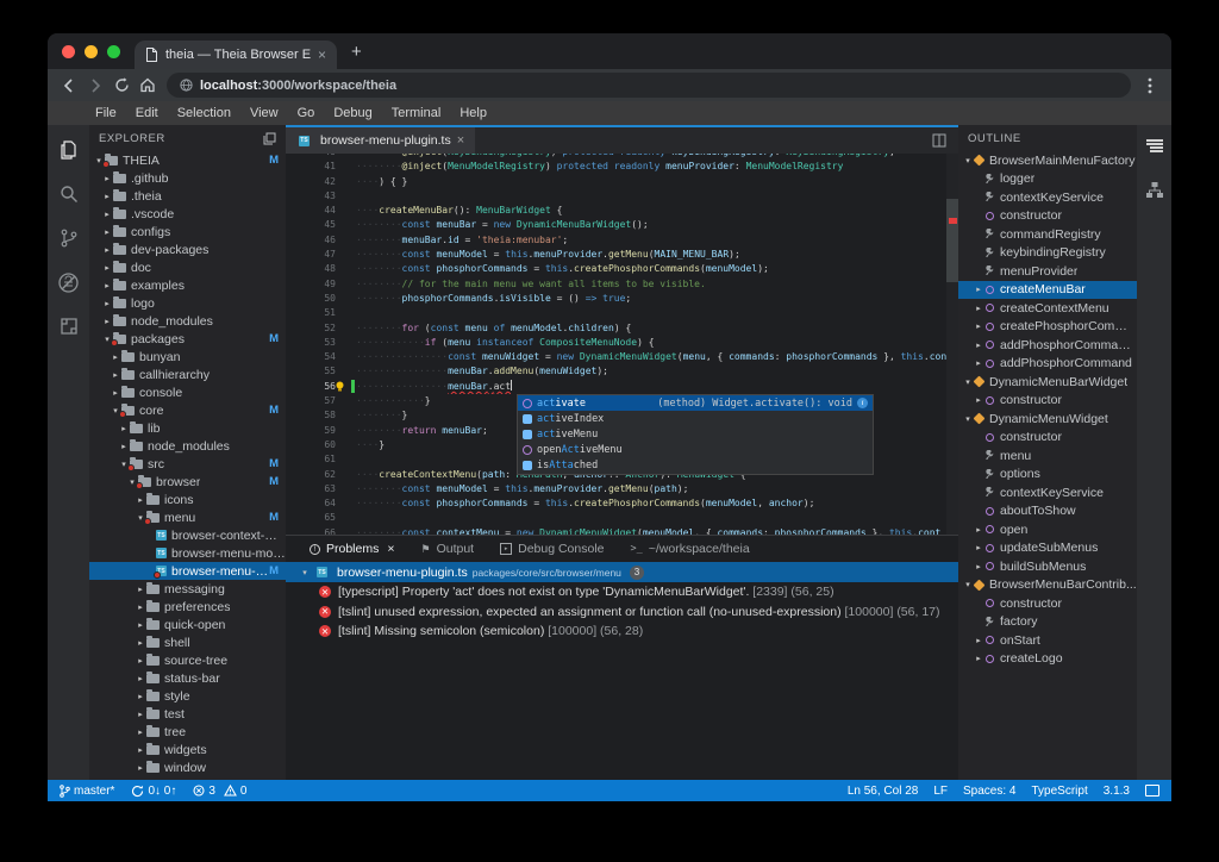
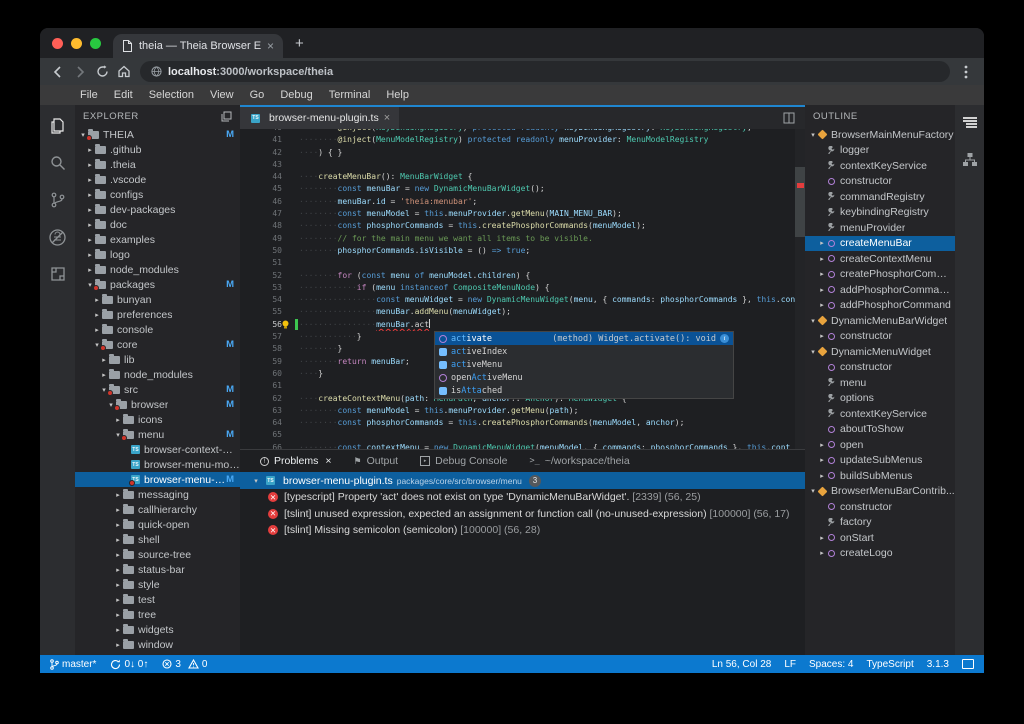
  theia — Theia Browser E
  ×
  +
  localhost:3000/workspace/theia
  File
  Edit
  Selection
  View
  Go
  Debug
  Terminal
  Help
  EXPLORER
  THEIA
  M
  .github
  .theia
  .vscode
  configs
  dev-packages
  doc
  examples
  logo
  node_modules
  packages
  M
  bunyan
- callhierarchy
+ preferences
  console
  core
  M
  lib
  node_modules
  src
  M
  browser
  M
  icons
  menu
  M
  browser-context-me
  browser-menu-modu
  browser-menu-plu
  M
  messaging
- preferences
+ callhierarchy
  quick-open
  shell
  source-tree
  status-bar
  style
  test
  tree
  widgets
  window
  browser-menu-plugin.ts
  ×
  41
  ········@inject(MenuModelRegistry) protected readonly menuProvider: MenuModelRegistry
  42
  ····) { }
  43
  44
  ····createMenuBar(): MenuBarWidget {
  45
  ········const menuBar = new DynamicMenuBarWidget();
  46
  ········menuBar.id = 'theia:menubar';
  47
  ········const menuModel = this.menuProvider.getMenu(MAIN_MENU_BAR);
  48
  ········const phosphorCommands = this.createPhosphorCommands(menuModel);
  49
  ········// for the main menu we want all items to be visible.
  50
  ········phosphorCommands.isVisible = () => true;
  51
  52
  ········for (const menu of menuModel.children) {
  53
  ············if (menu instanceof CompositeMenuNode) {
  54
  ················const menuWidget = new DynamicMenuWidget(menu, { commands: phosphorCommands }, this.con
  55
  ················menuBar.addMenu(menuWidget);
  56
  ················menuBar.act
  57
  ············}
  58
  ········}
  59
  ········return menuBar;
  60
  ····}
  61
  62
  63
  ········const menuModel = this.menuProvider.getMenu(path);
  64
  ········const phosphorCommands = this.createPhosphorCommands(menuModel, anchor);
  65
  66
  ········const contextMenu = new DynamicMenuWidget(menuModel, { commands: phosphorCommands }, this.cont
  activate
  (method) Widget.activate(): void
  activeIndex
  activeMenu
  openActiveMenu
  isAttached
  Problems
  ×
  ⚑
  Output
  Debug Console
  >_
  ~/workspace/theia
  browser-menu-plugin.ts
  packages/core/src/browser/menu
  3
  ✕
  [typescript] Property 'act' does not exist on type 'DynamicMenuBarWidget'. [2339] (56, 25)
  ✕
  [tslint] unused expression, expected an assignment or function call (no-unused-expression) [100000] (56, 17)
  ✕
  [tslint] Missing semicolon (semicolon) [100000] (56, 28)
  OUTLINE
  BrowserMainMenuFactory
  logger
  contextKeyService
  constructor
  commandRegistry
  keybindingRegistry
  menuProvider
  createMenuBar
  createContextMenu
  createPhosphorComma.
  addPhosphorCommands
  addPhosphorCommand
  DynamicMenuBarWidget
  constructor
  DynamicMenuWidget
  constructor
  menu
  options
  contextKeyService
  aboutToShow
  open
  updateSubMenus
  buildSubMenus
  BrowserMenuBarContrib...
  constructor
  factory
  onStart
  createLogo
  master*
  0↓ 0↑
  3
  0
  Ln 56, Col 28
  LF
  Spaces: 4
  TypeScript
  3.1.3
